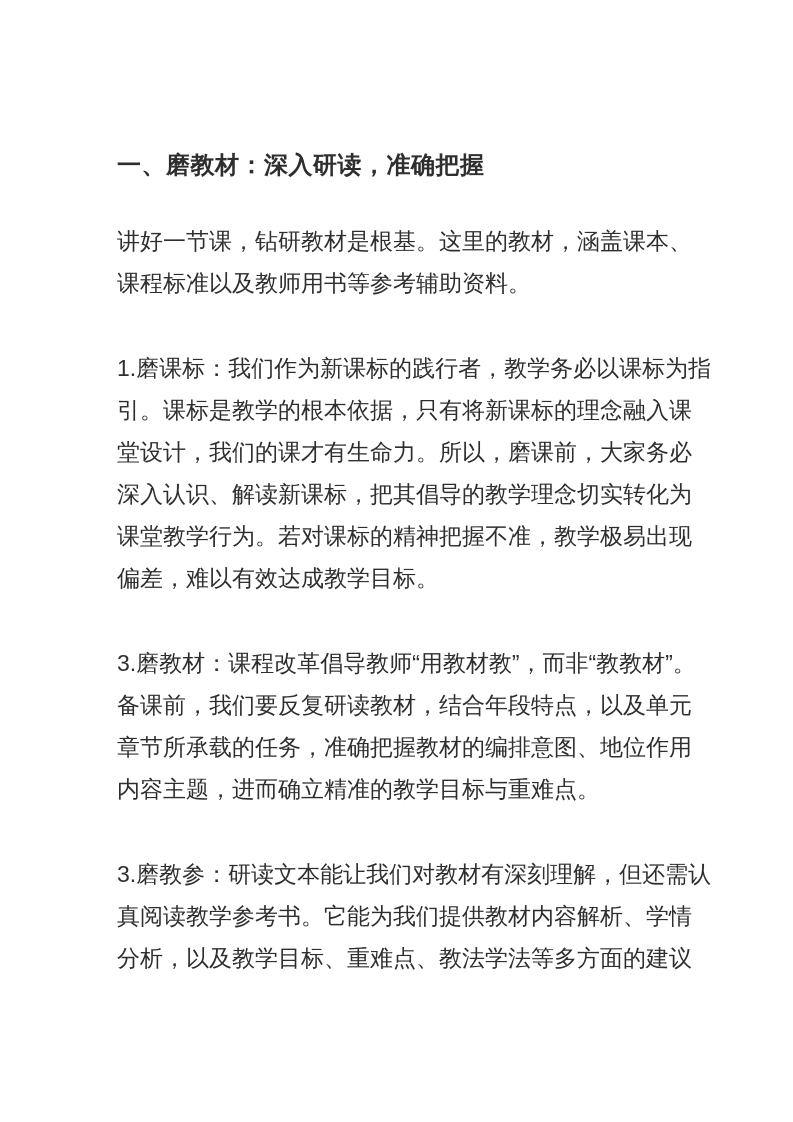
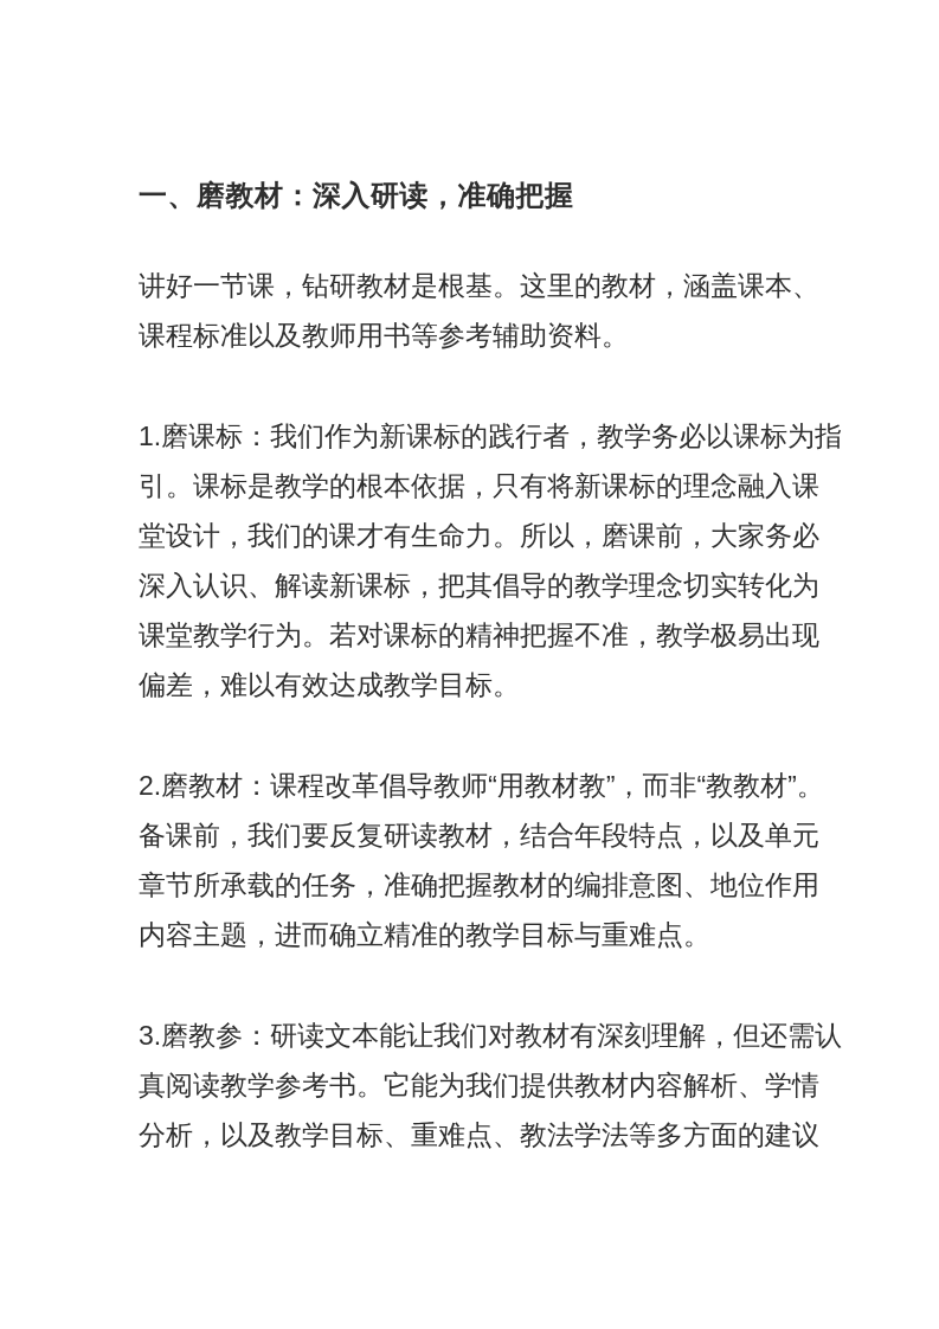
  一、磨教材：深入研读，准确把握
  讲好一节课，钻研教材是根基。这里的教材，涵盖课本、
  课程标准以及教师用书等参考辅助资料。
  1.磨课标：我们作为新课标的践行者，教学务必以课标为指
  引。课标是教学的根本依据，只有将新课标的理念融入课
  堂设计，我们的课才有生命力。所以，磨课前，大家务必
  深入认识、解读新课标，把其倡导的教学理念切实转化为
  课堂教学行为。若对课标的精神把握不准，教学极易出现
  偏差，难以有效达成教学目标。
- 3.磨教材：课程改革倡导教师“用教材教”，而非“教教材”。
+ 2.磨教材：课程改革倡导教师“用教材教”，而非“教教材”。
  备课前，我们要反复研读教材，结合年段特点，以及单元
  章节所承载的任务，准确把握教材的编排意图、地位作用
  内容主题，进而确立精准的教学目标与重难点。
  3.磨教参：研读文本能让我们对教材有深刻理解，但还需认
  真阅读教学参考书。它能为我们提供教材内容解析、学情
  分析，以及教学目标、重难点、教法学法等多方面的建议
